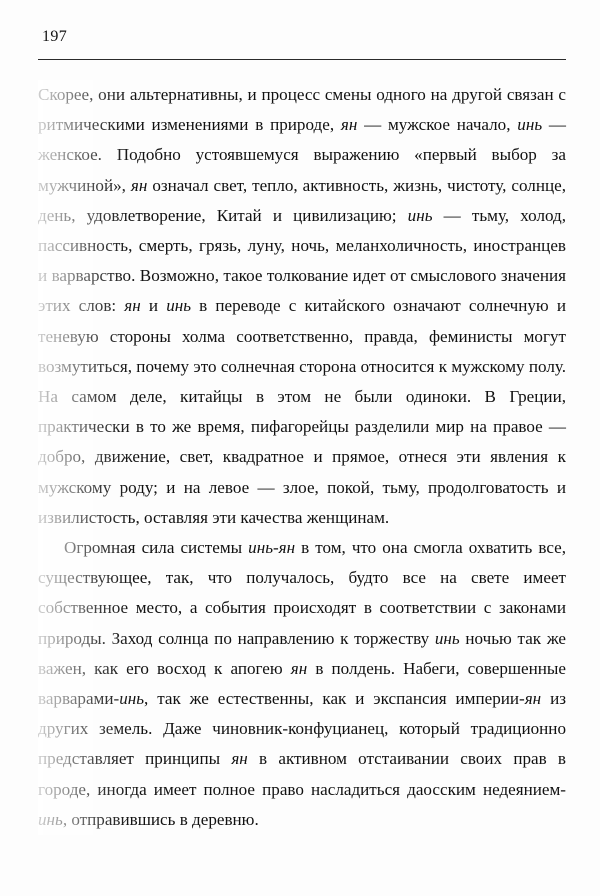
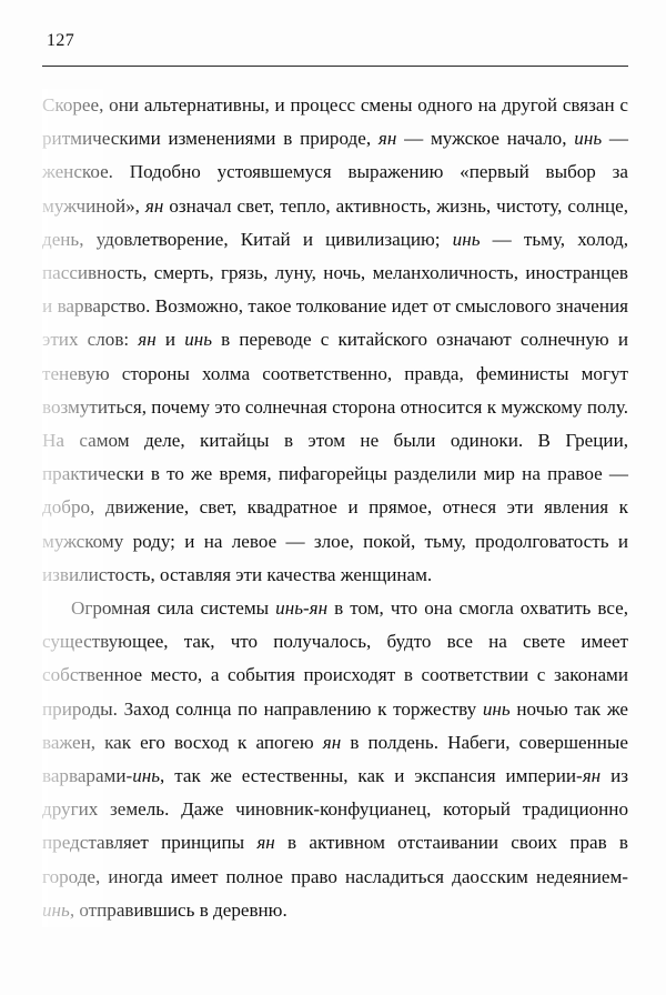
- 197
+ 127
  льтернативны, и процесс смены одного на другой связан с и изменениями в природе, ян — мужское начало, инь — добно устоявшемуся выражению «первый выбор за ян означал свет, тепло, активность, жизнь, чистоту, солнце, творение, Китай и цивилизацию; инь — тьму, холод, смерть, грязь, луну, ночь, меланхоличность, иностранцев Возможно, такое толкование идет от смыслового значения н и инь в переводе с китайского означают солнечную и роны холма соответственно, правда, феминисты могут почему это солнечная сторона относится к мужскому полу. деле, китайцы в этом не были одиноки. В Греции, в то же время, пифагорейцы разделили мир на правое — ение, свет, квадратное и прямое, отнеся эти явления к ду; и на левое — злое, покой, тьму, продолговатость и , оставляя эти качества женщинам.
  сила системы инь-ян в том, что она смогла охватить все, ее, так, что получалось, будто все на свете имеет место, а события происходят в соответствии с законами од солнца по направлению к торжеству инь ночью так же го восход к апогею ян в полдень. Набеги, совершенныеь, так же естественны, как и экспансия империи-ян из ль. Даже чиновник-конфуцианец, который традиционно принципы ян в активном отстаивании своих прав в да имеет полное право насладиться даосским недеянием-шись в деревню.
